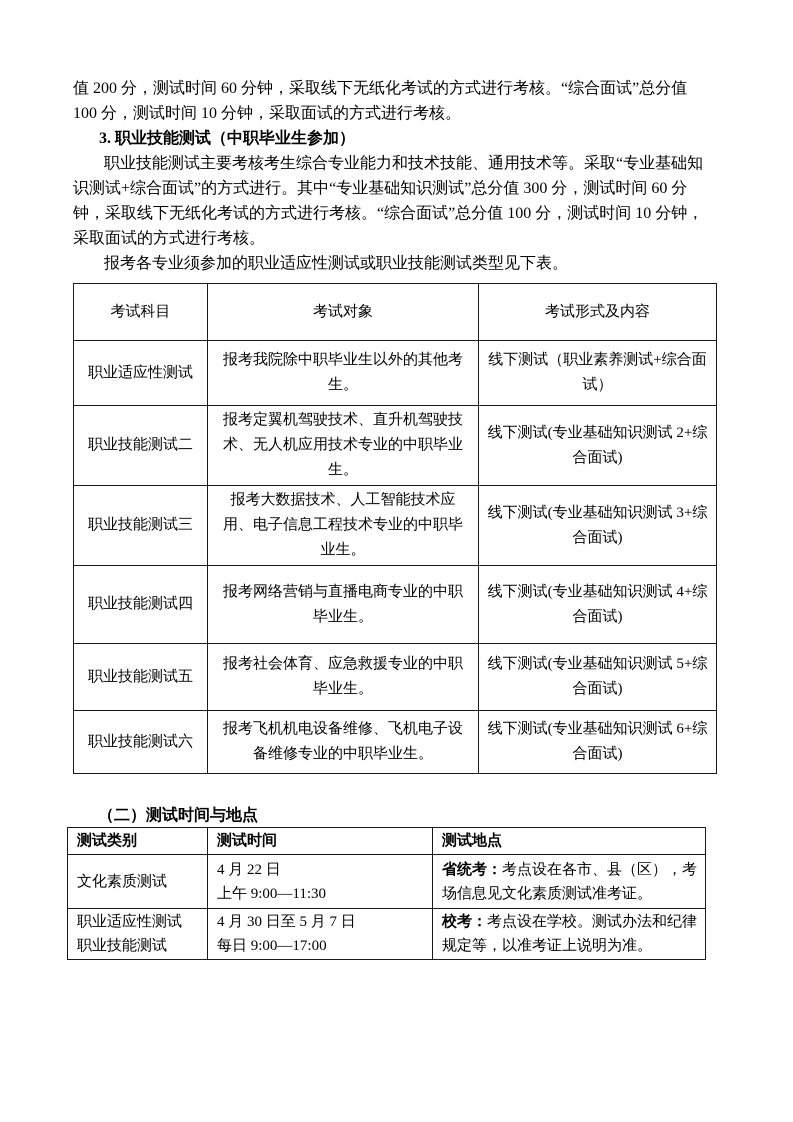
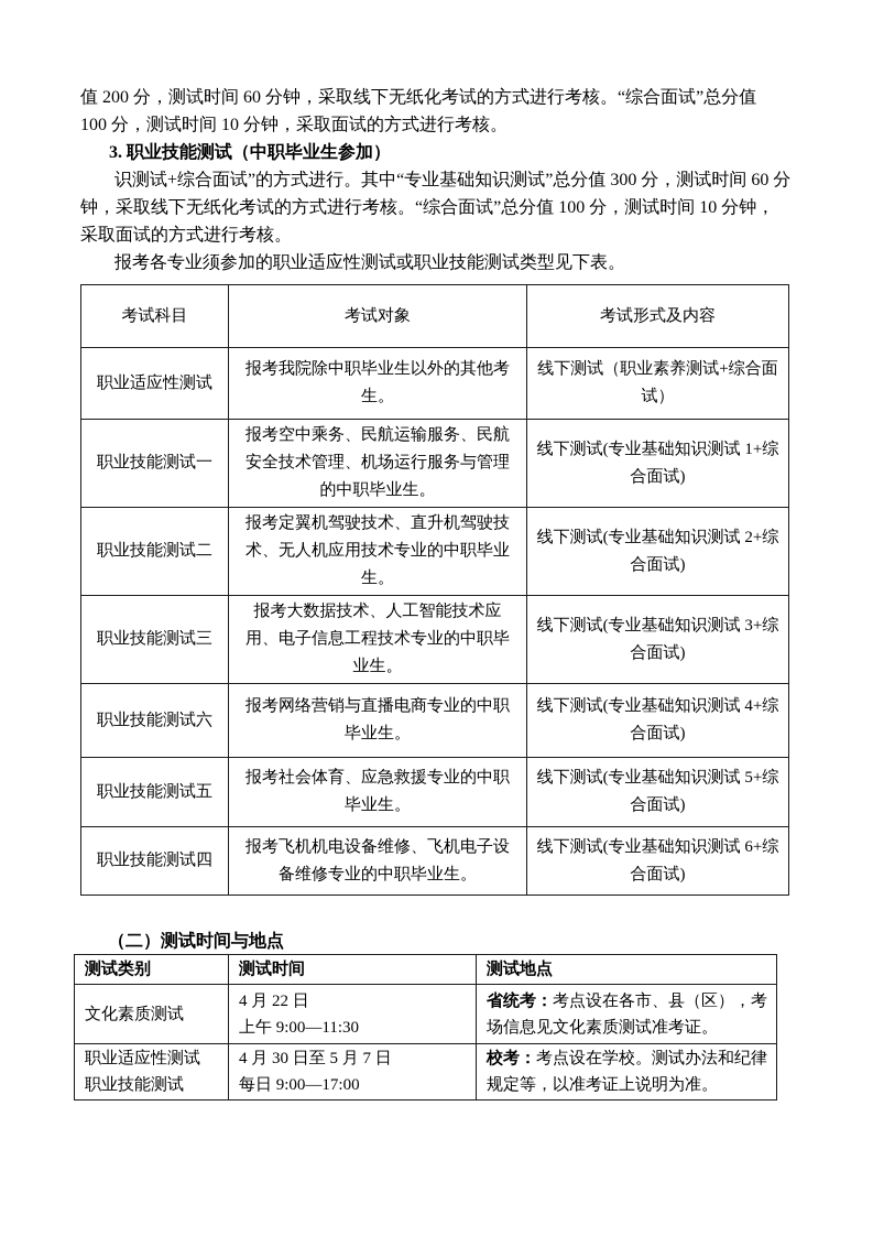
  值 200 分，测试时间 60 分钟，采取线下无纸化考试的方式进行考核。“综合面试”总分值
  100 分，测试时间 10 分钟，采取面试的方式进行考核。
  3. 职业技能测试（中职毕业生参加）
- 职业技能测试主要考核考生综合专业能力和技术技能、通用技术等。采取“专业基础知
  识测试+综合面试”的方式进行。其中“专业基础知识测试”总分值 300 分，测试时间 60 分
  钟，采取线下无纸化考试的方式进行考核。“综合面试”总分值 100 分，测试时间 10 分钟，
  采取面试的方式进行考核。
  报考各专业须参加的职业适应性测试或职业技能测试类型见下表。
  考试科目	考试对象	考试形式及内容
  职业适应性测试	报考我院除中职毕业生以外的其他考生。	线下测试（职业素养测试+综合面试）
+ 职业技能测试一	报考空中乘务、民航运输服务、民航安全技术管理、机场运行服务与管理的中职毕业生。	线下测试(专业基础知识测试 1+综合面试)
  职业技能测试二	报考定翼机驾驶技术、直升机驾驶技术、无人机应用技术专业的中职毕业生。	线下测试(专业基础知识测试 2+综合面试)
  职业技能测试三	报考大数据技术、人工智能技术应用、电子信息工程技术专业的中职毕业生。	线下测试(专业基础知识测试 3+综合面试)
- 职业技能测试四	报考网络营销与直播电商专业的中职毕业生。	线下测试(专业基础知识测试 4+综合面试)
+ 职业技能测试六	报考网络营销与直播电商专业的中职毕业生。	线下测试(专业基础知识测试 4+综合面试)
  职业技能测试五	报考社会体育、应急救援专业的中职毕业生。	线下测试(专业基础知识测试 5+综合面试)
- 职业技能测试六	报考飞机机电设备维修、飞机电子设备维修专业的中职毕业生。	线下测试(专业基础知识测试 6+综合面试)
+ 职业技能测试四	报考飞机机电设备维修、飞机电子设备维修专业的中职毕业生。	线下测试(专业基础知识测试 6+综合面试)
  （二）测试时间与地点
  测试类别	测试时间	测试地点
  文化素质测试	4 月 22 日上午 9:00—11:30	省统考：考点设在各市、县（区），考场信息见文化素质测试准考证。
  职业适应性测试职业技能测试	4 月 30 日至 5 月 7 日每日 9:00—17:00	校考：考点设在学校。测试办法和纪律规定等，以准考证上说明为准。
